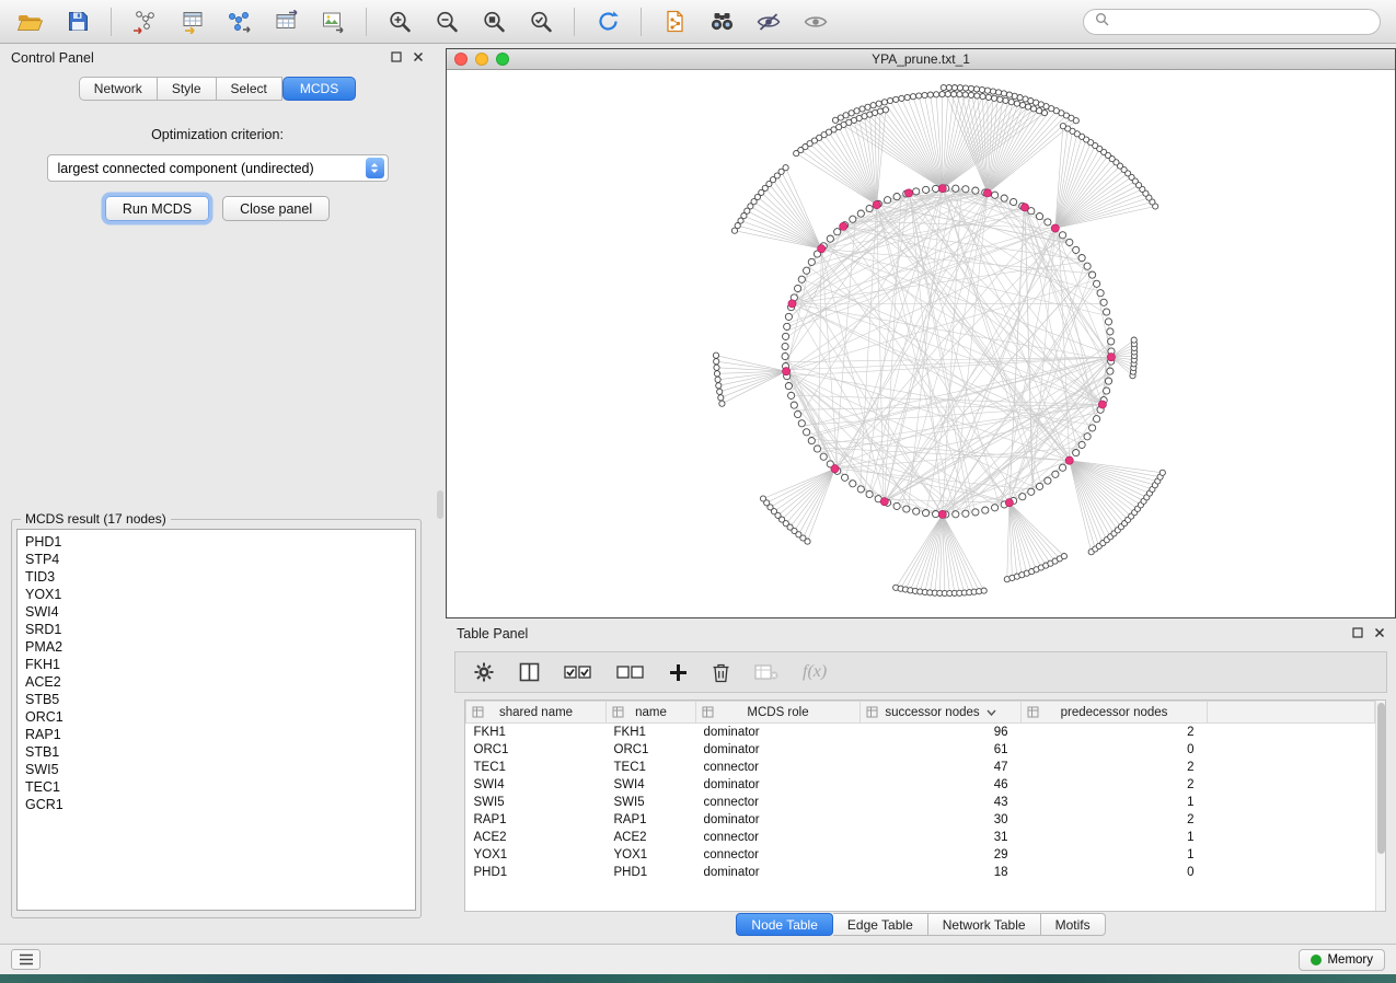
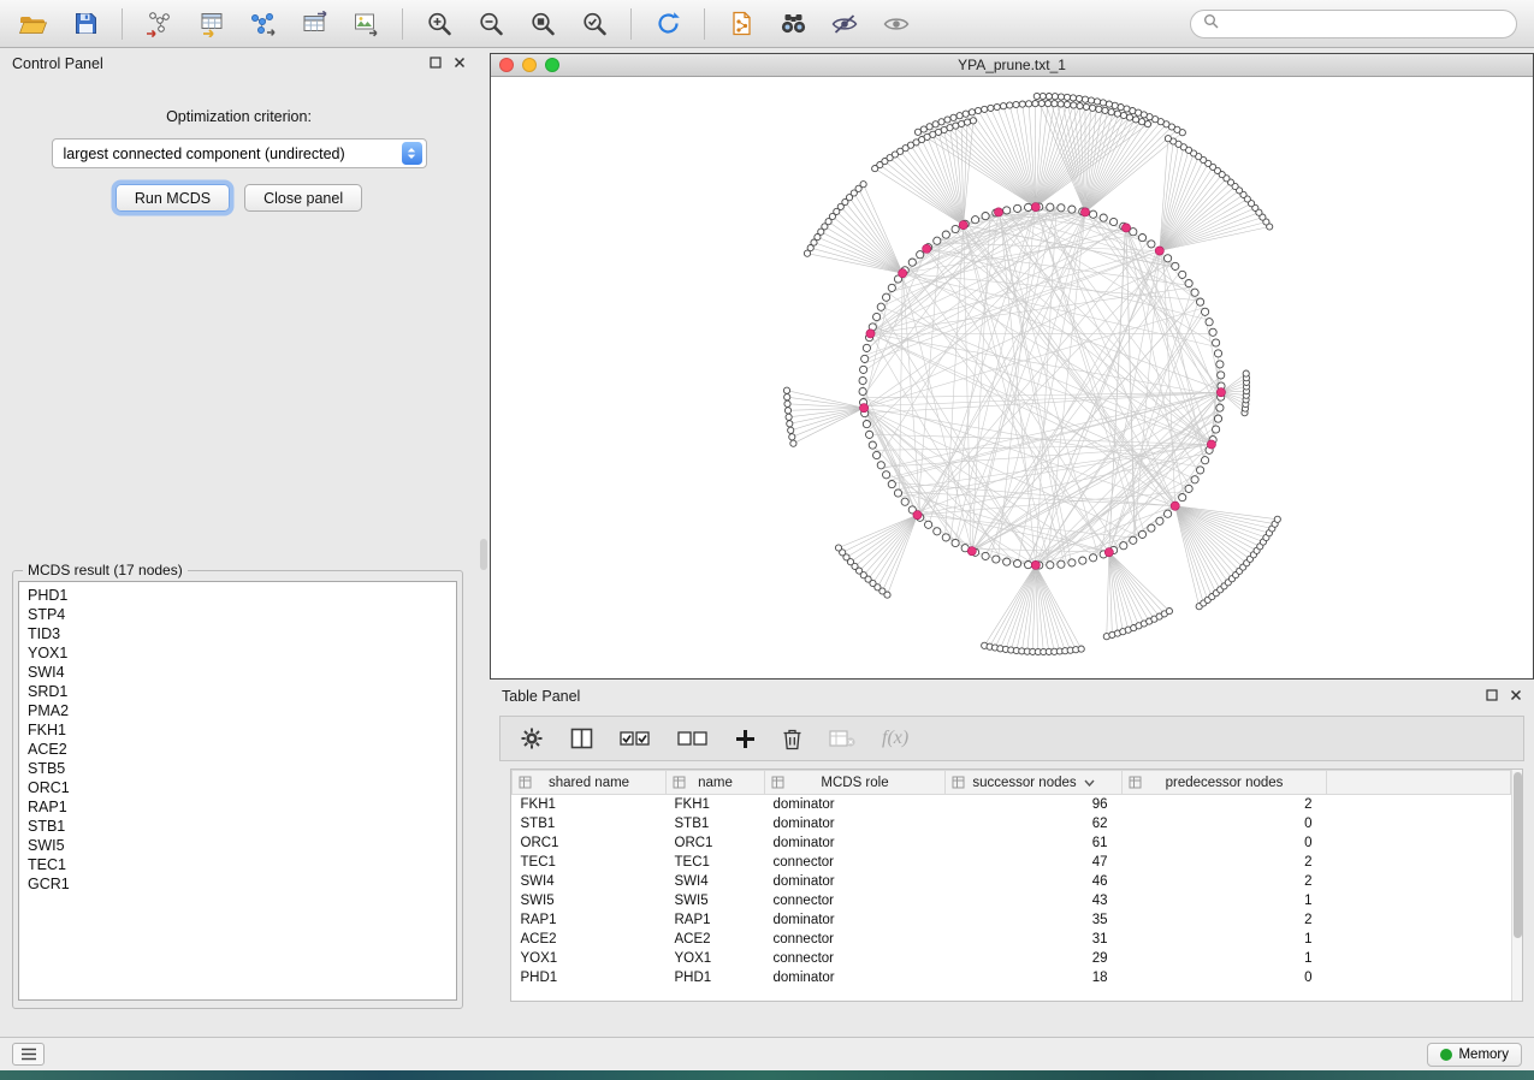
  Control Panel
- Network
- Style
- Select
- MCDS
  Optimization criterion:
  largest connected component (undirected)
  Run MCDS
  Close panel
  MCDS result (17 nodes)
  PHD1
  STP4
  TID3
  YOX1
  SWI4
  SRD1
  PMA2
  FKH1
  ACE2
  STB5
  ORC1
  RAP1
  STB1
  SWI5
  TEC1
  GCR1
  YPA_prune.txt_1
  Table Panel
  f(x)
  shared name	name	MCDS role	successor nodes	predecessor nodes
  FKH1	FKH1	dominator	96	2
+ STB1	STB1	dominator	62	0
  ORC1	ORC1	dominator	61	0
  TEC1	TEC1	connector	47	2
  SWI4	SWI4	dominator	46	2
  SWI5	SWI5	connector	43	1
- RAP1	RAP1	dominator	30	2
+ RAP1	RAP1	dominator	35	2
  ACE2	ACE2	connector	31	1
  YOX1	YOX1	connector	29	1
  PHD1	PHD1	dominator	18	0
- Node Table
- Edge Table
- Network Table
- Motifs
  Memory
